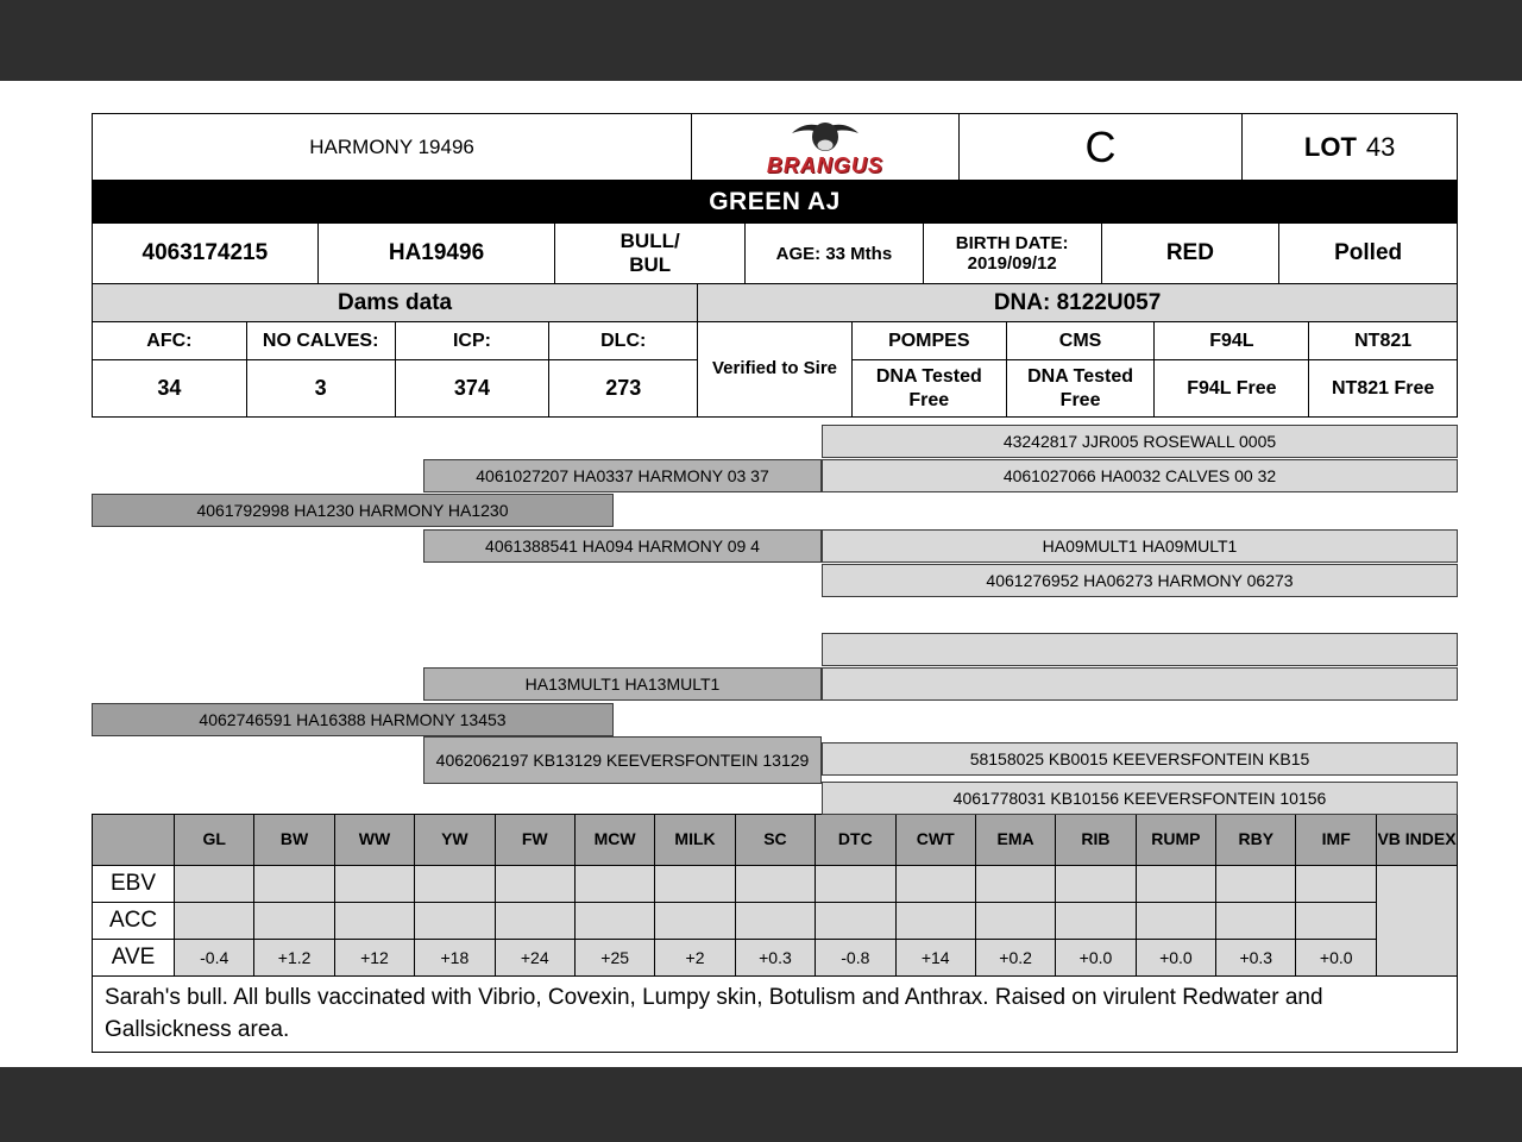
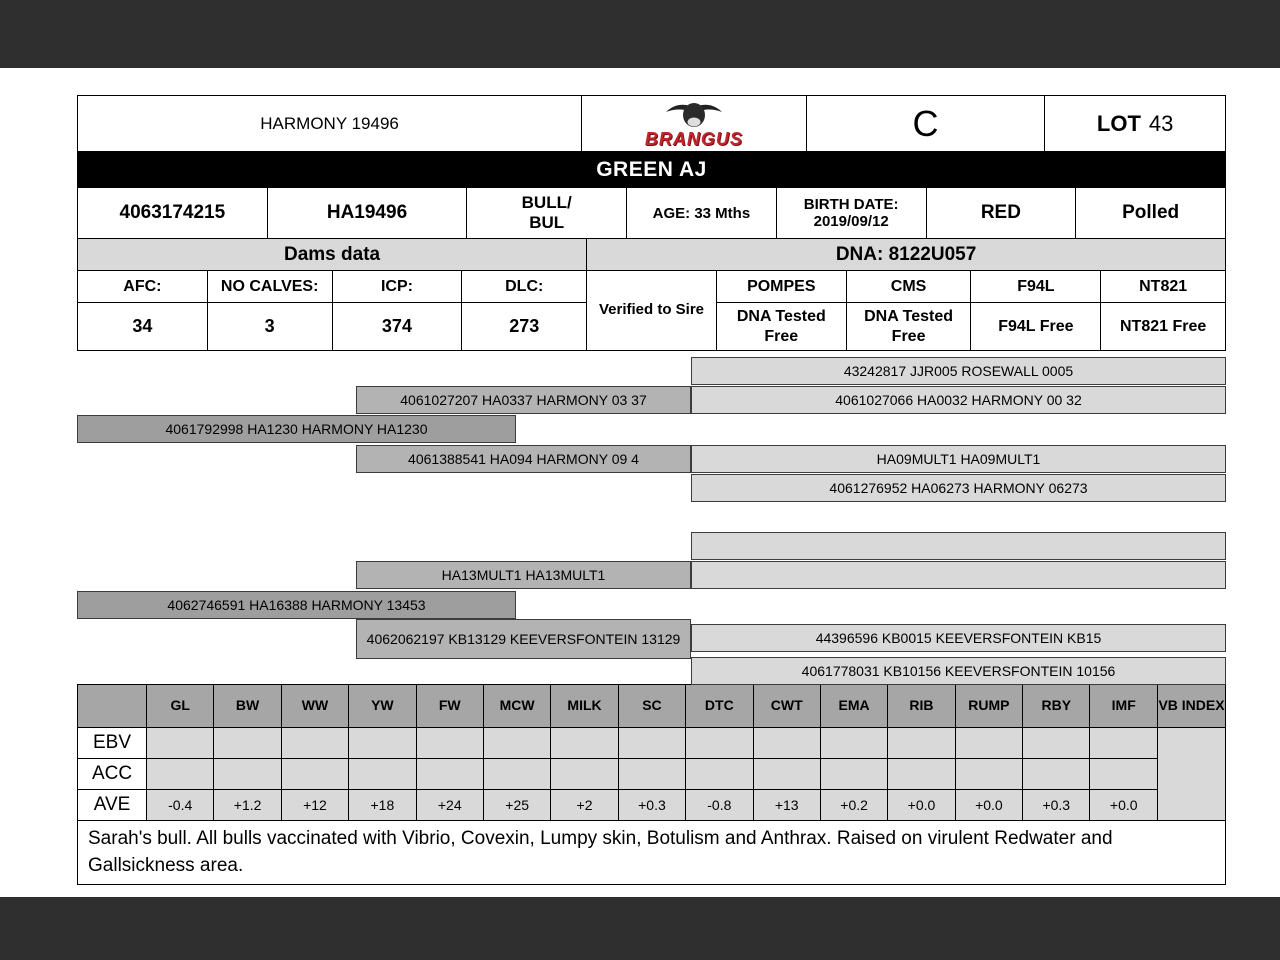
  HARMONY 19496
  BRANGUS
  C
  LOT
  43
  GREEN AJ
  4063174215
  HA19496
  BULL/
  BUL
  AGE: 33 Mths
  BIRTH DATE:
  2019/09/12
  RED
  Polled
  Dams data
  DNA: 8122U057
  AFC:
  34
  NO CALVES:
  3
  ICP:
  374
  DLC:
  273
  Verified to Sire
  POMPES
  DNA Tested Free
  CMS
  DNA Tested Free
  F94L
  F94L Free
  NT821
  NT821 Free
  43242817 JJR005 ROSEWALL 0005
  4061027207 HA0337 HARMONY 03 37
- 4061027066 HA0032 CALVES 00 32
+ 4061027066 HA0032 HARMONY 00 32
  4061792998 HA1230 HARMONY HA1230
  4061388541 HA094 HARMONY 09 4
  HA09MULT1 HA09MULT1
  4061276952 HA06273 HARMONY 06273
  HA13MULT1 HA13MULT1
  4062746591 HA16388 HARMONY 13453
  4062062197 KB13129 KEEVERSFONTEIN 13129
- 58158025 KB0015 KEEVERSFONTEIN KB15
+ 44396596 KB0015 KEEVERSFONTEIN KB15
  4061778031 KB10156 KEEVERSFONTEIN 10156
  	GL	BW	WW	YW	FW	MCW	MILK	SC	DTC	CWT	EMA	RIB	RUMP	RBY	IMF	VB INDEX
  EBV
  ACC
- AVE	-0.4	+1.2	+12	+18	+24	+25	+2	+0.3	-0.8	+14	+0.2	+0.0	+0.0	+0.3	+0.0
+ AVE	-0.4	+1.2	+12	+18	+24	+25	+2	+0.3	-0.8	+13	+0.2	+0.0	+0.0	+0.3	+0.0
  Sarah's bull. All bulls vaccinated with Vibrio, Covexin, Lumpy skin, Botulism and Anthrax. Raised on virulent Redwater and Gallsickness area.
